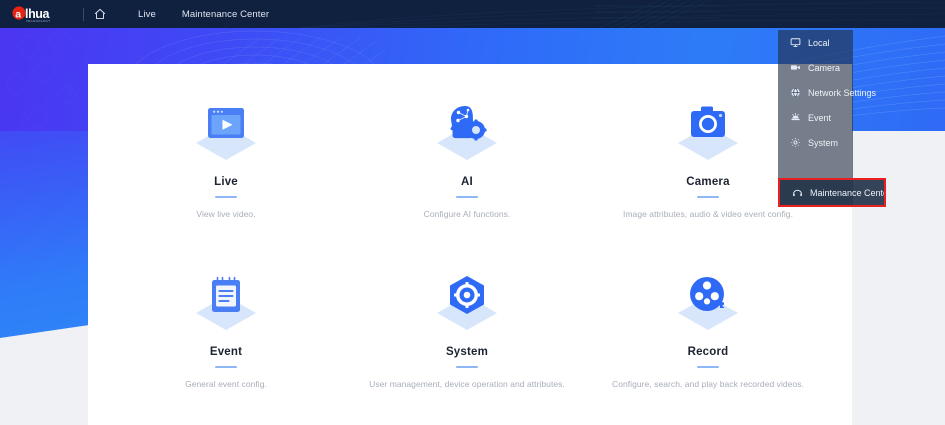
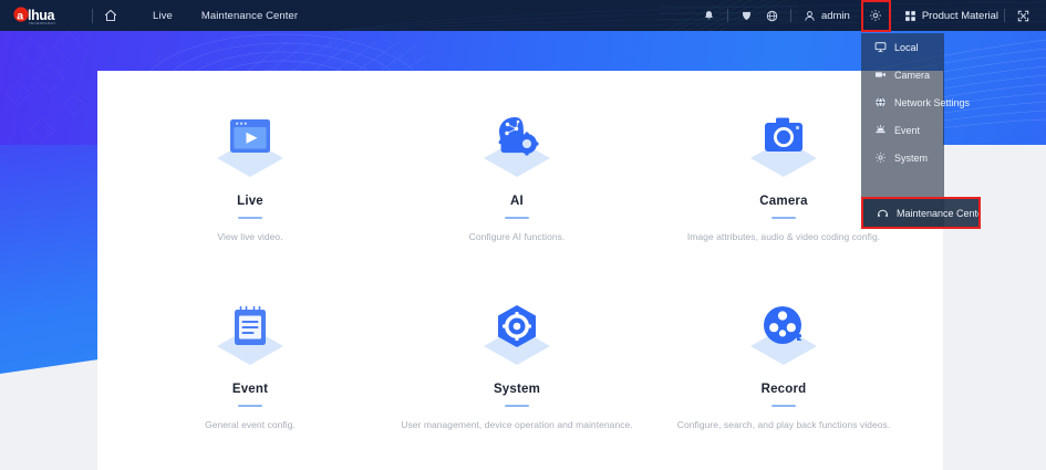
  a
  lhua
  Live
  Maintenance Center
+ admin
+ Product Material
  Local
  Camera
  Network Settings
  Event
  System
  Maintenance Center
  Live
  View live video.
  AI
  Configure AI functions.
  Camera
- Image attributes, audio & video event config.
+ Image attributes, audio & video coding config.
  Event
  General event config.
  System
- User management, device operation and attributes.
+ User management, device operation and maintenance.
  Record
- Configure, search, and play back recorded videos.
+ Configure, search, and play back functions videos.
